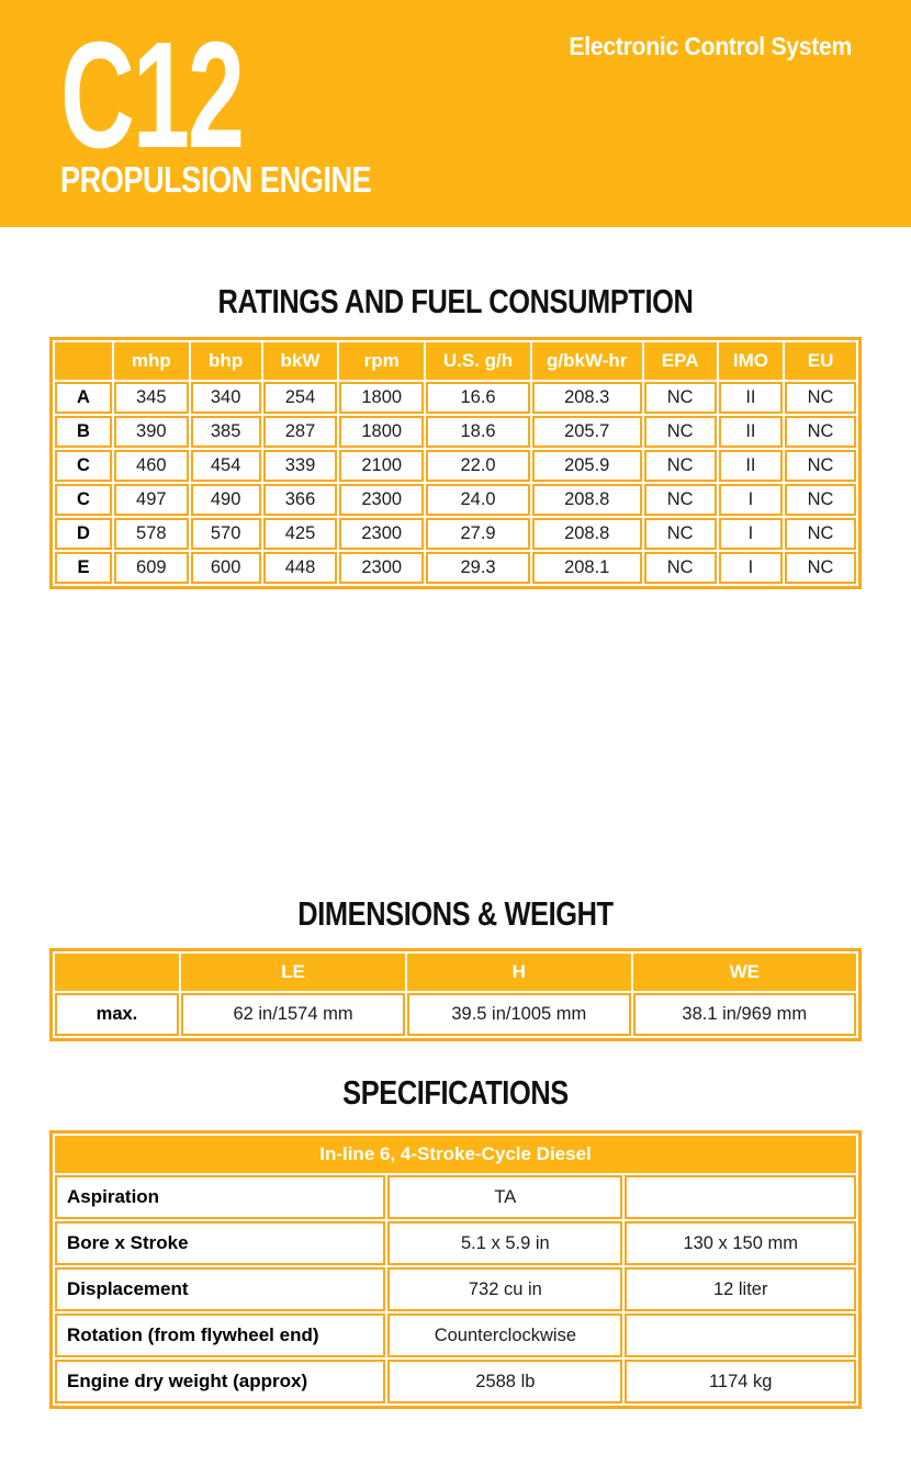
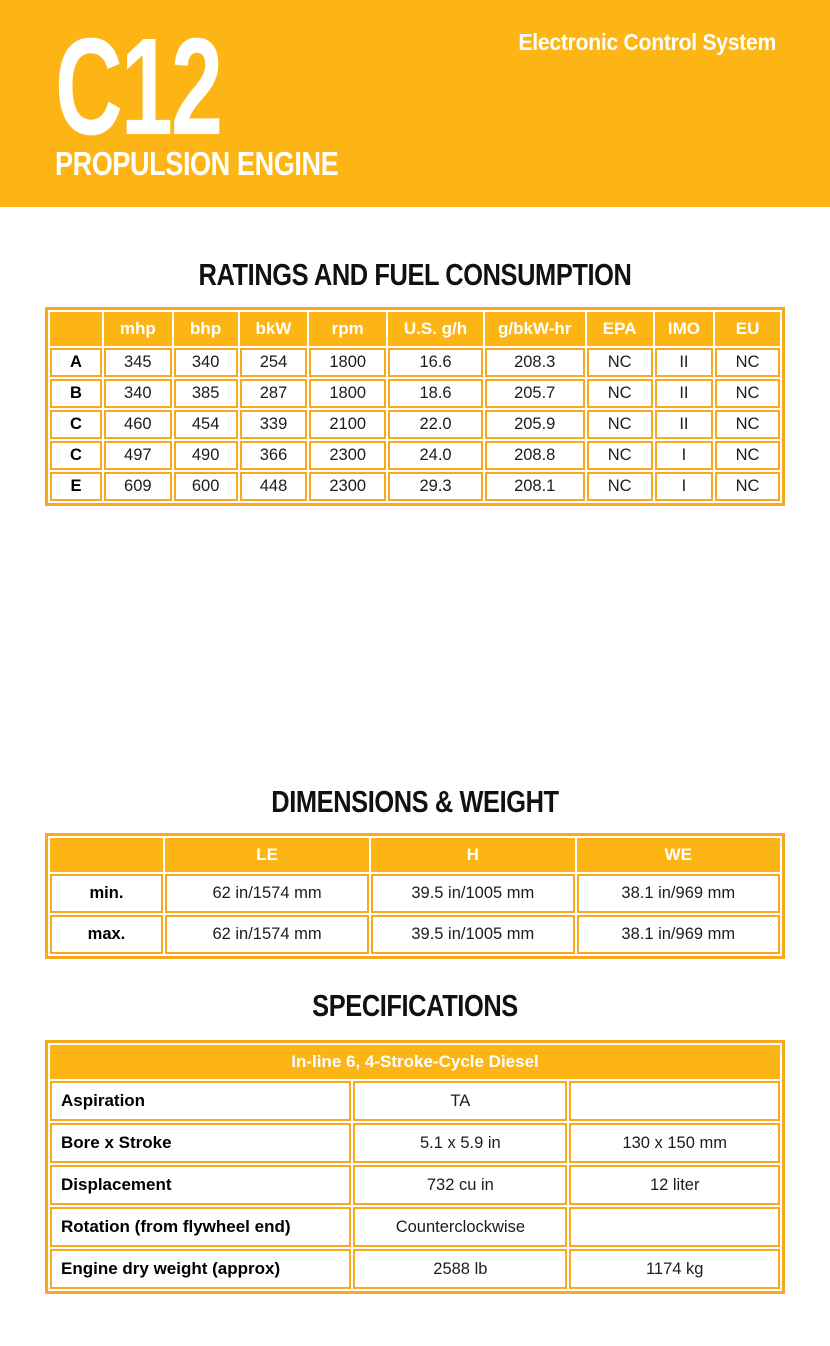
  C12
  Electronic Control System
  PROPULSION ENGINE
  RATINGS AND FUEL CONSUMPTION
  	mhp	bhp	bkW	rpm	U.S. g/h	g/bkW-hr	EPA	IMO	EU
  A	345	340	254	1800	16.6	208.3	NC	II	NC
- B	390	385	287	1800	18.6	205.7	NC	II	NC
+ B	340	385	287	1800	18.6	205.7	NC	II	NC
  C	460	454	339	2100	22.0	205.9	NC	II	NC
  C	497	490	366	2300	24.0	208.8	NC	I	NC
- D	578	570	425	2300	27.9	208.8	NC	I	NC
  E	609	600	448	2300	29.3	208.1	NC	I	NC
  DIMENSIONS & WEIGHT
  	LE	H	WE
+ min.	62 in/1574 mm	39.5 in/1005 mm	38.1 in/969 mm
  max.	62 in/1574 mm	39.5 in/1005 mm	38.1 in/969 mm
  SPECIFICATIONS
  In-line 6, 4-Stroke-Cycle Diesel
  Aspiration	TA
  Bore x Stroke	5.1 x 5.9 in	130 x 150 mm
  Displacement	732 cu in	12 liter
  Rotation (from flywheel end)	Counterclockwise
  Engine dry weight (approx)	2588 lb	1174 kg
